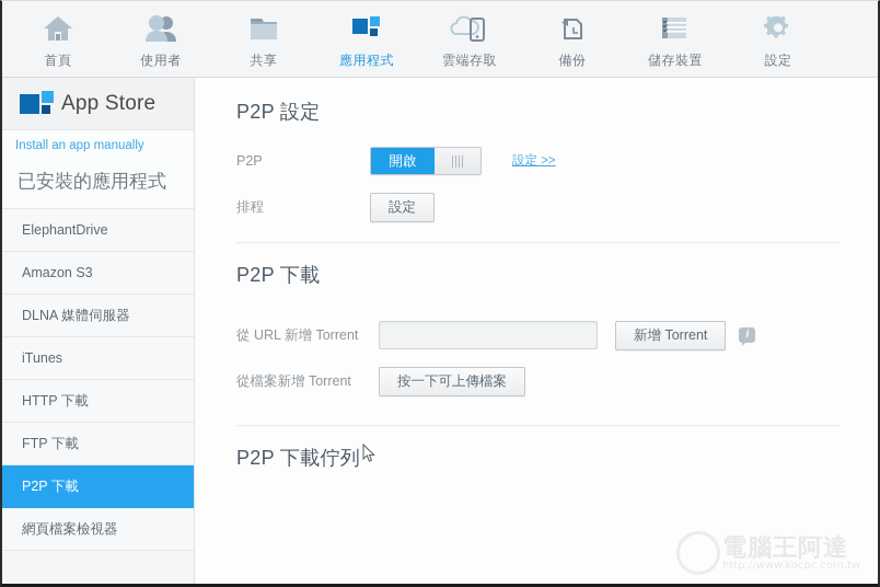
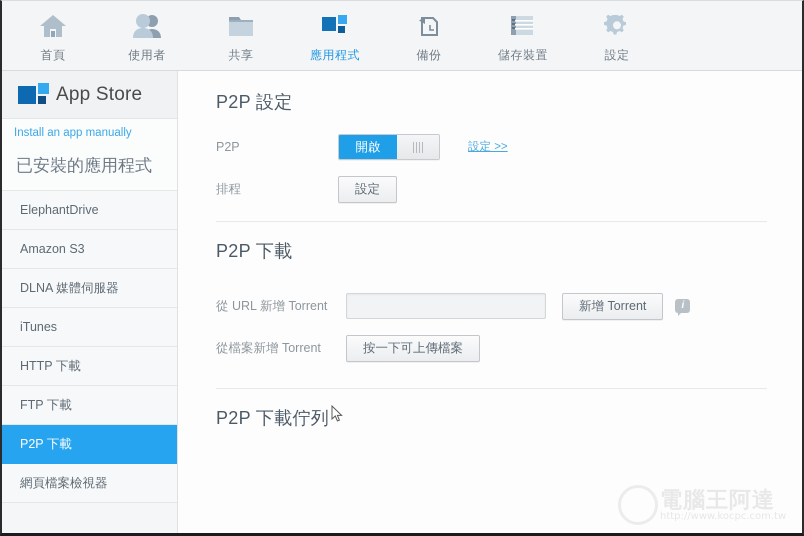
  首頁
  使用者
  共享
  應用程式
- 雲端存取
  備份
  儲存裝置
  設定
  App Store
  Install an app manually
  已安裝的應用程式
  ElephantDrive
  Amazon S3
  DLNA 媒體伺服器
  iTunes
  HTTP 下載
  FTP 下載
  P2P 下載
  網頁檔案檢視器
  P2P 設定
  P2P
  開啟
  設定 >>
  排程
  設定
  P2P 下載
  從 URL 新增 Torrent
  新增 Torrent
  i
  從檔案新增 Torrent
  按一下可上傳檔案
  P2P 下載佇列
